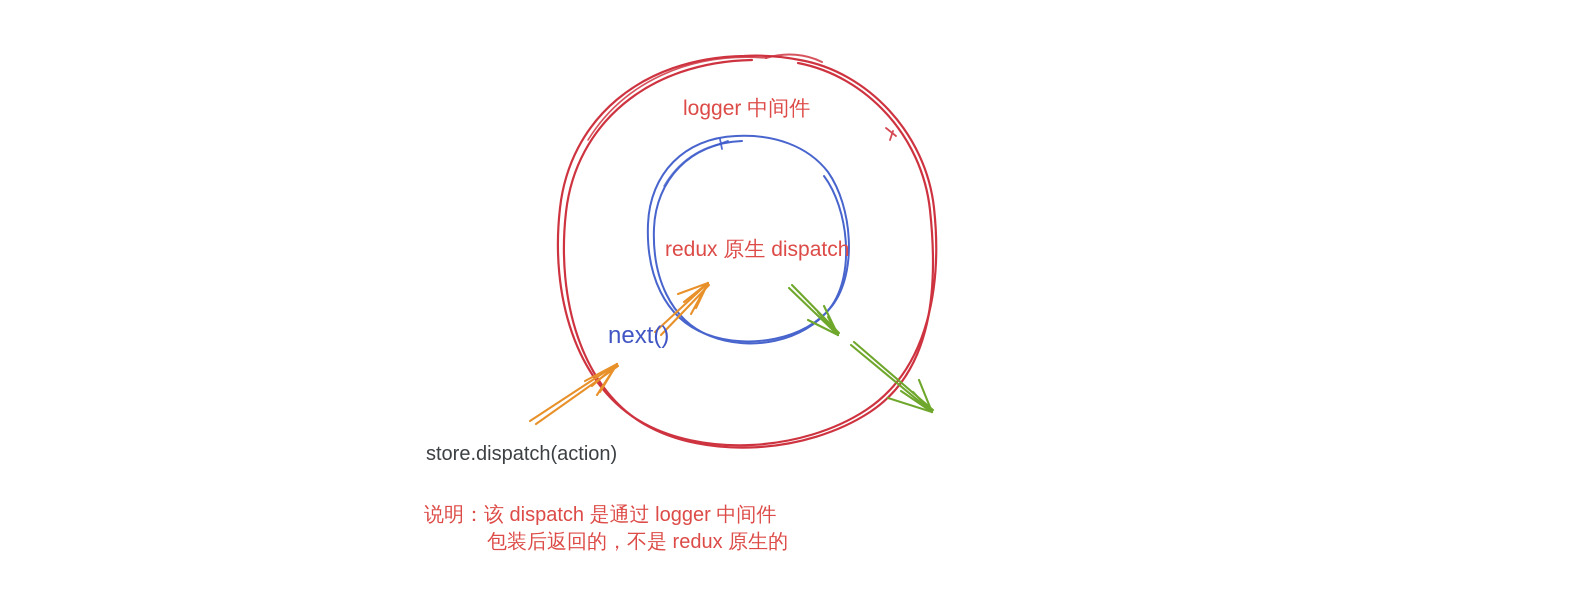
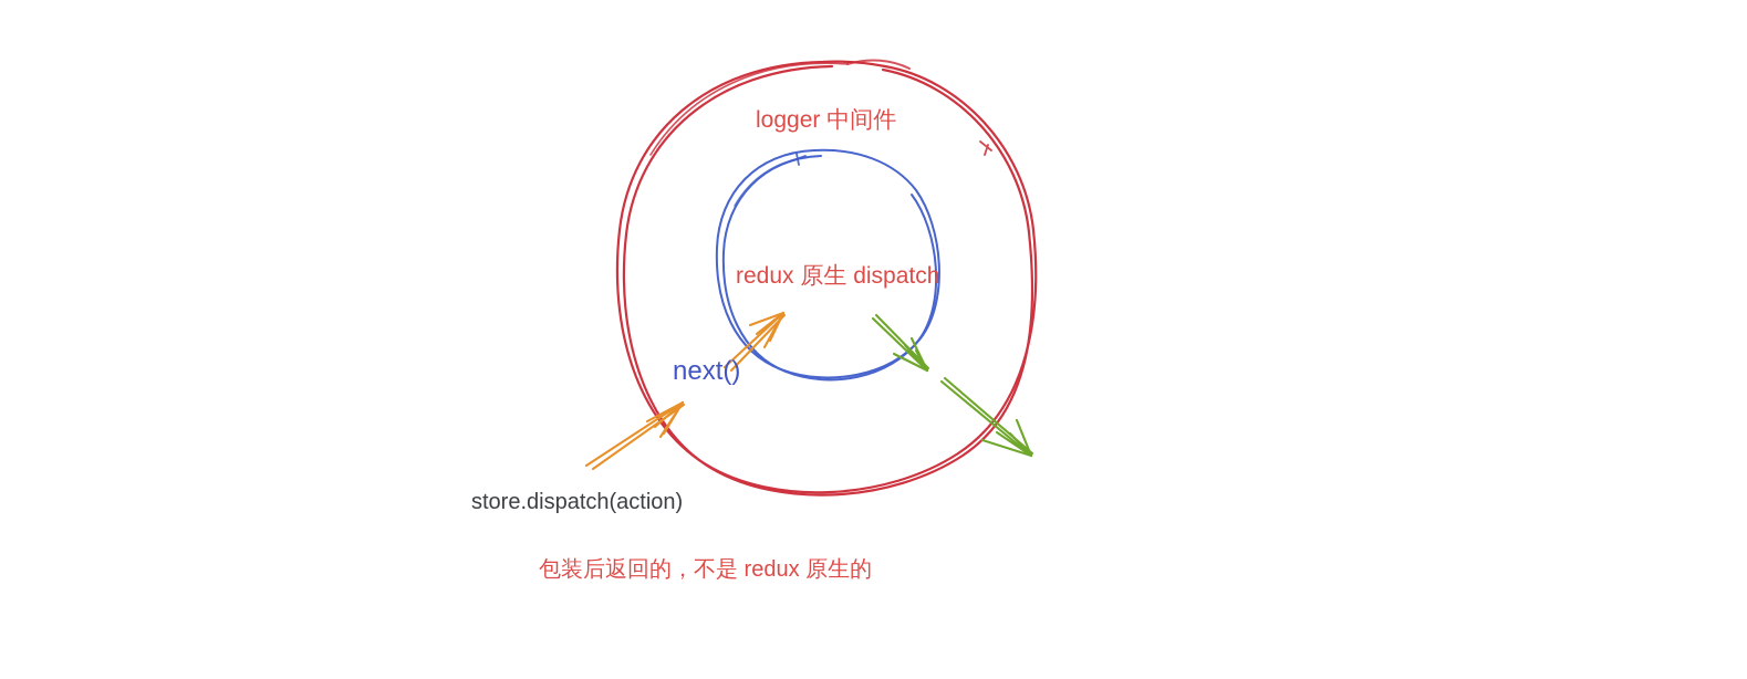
  logger 中间件
  redux 原生 dispatch
  next()
  store.dispatch(action)
- 说明：该 dispatch 是通过 logger 中间件
  包装后返回的，不是 redux 原生的
